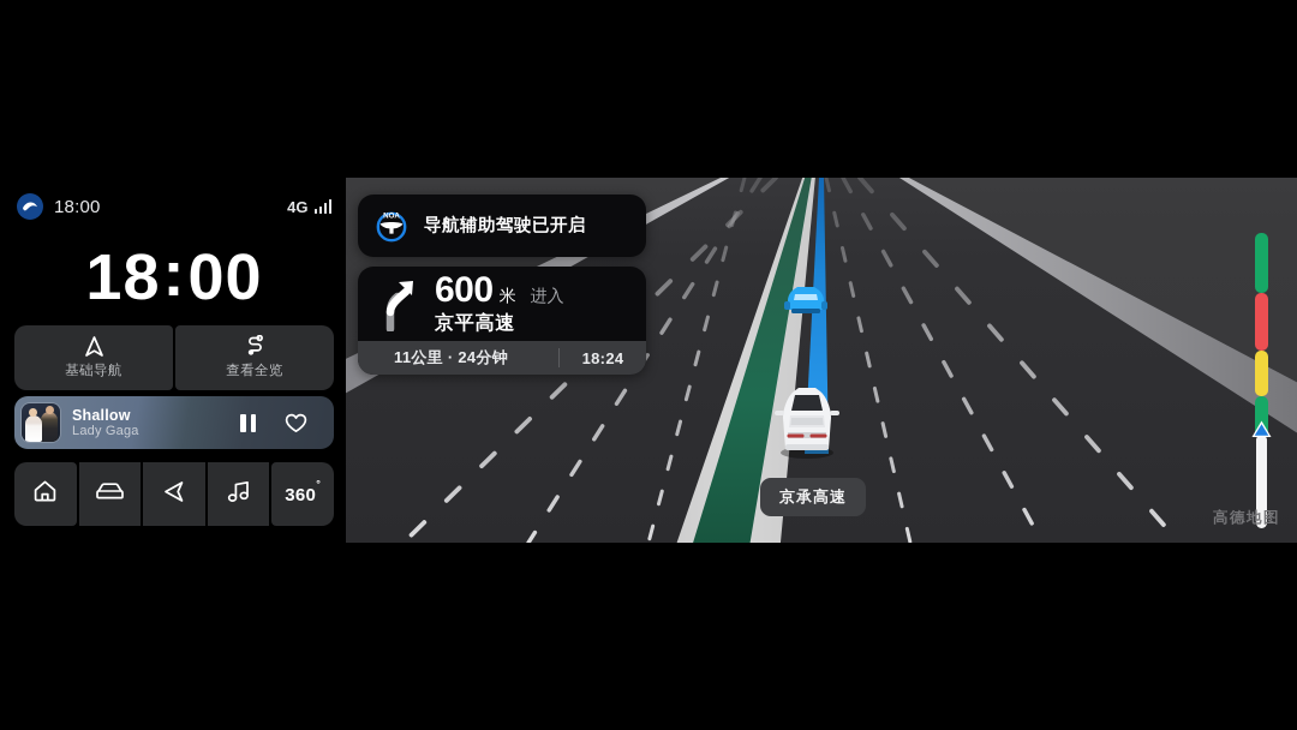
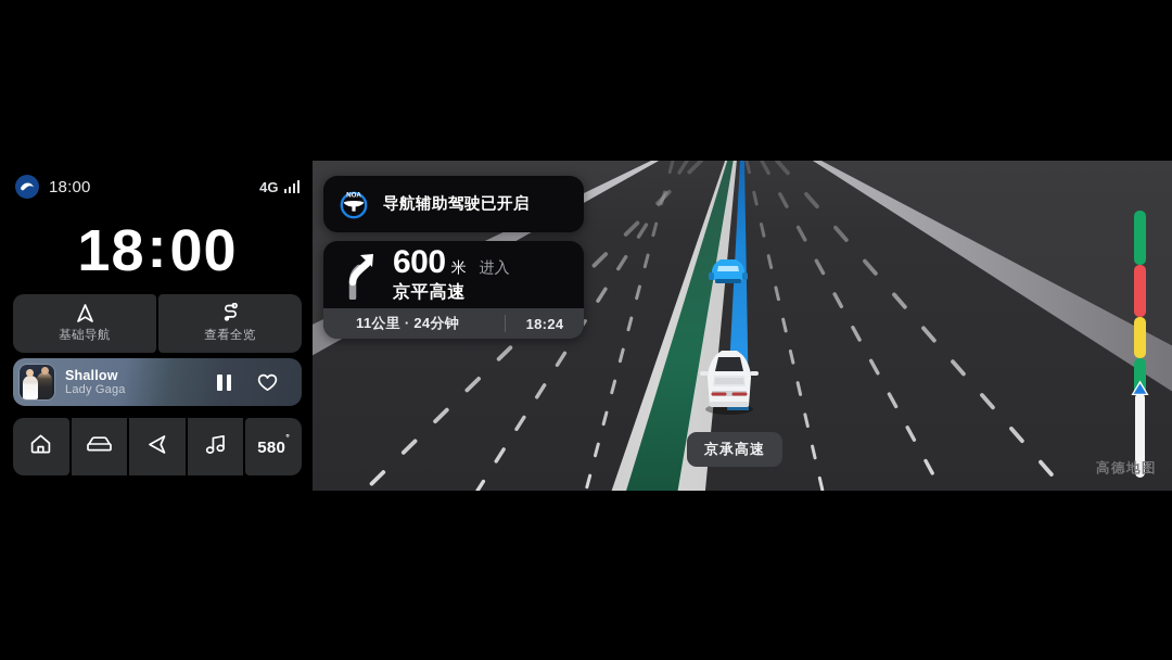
  18:00
  4G
  18:00
  基础导航
  查看全览
  Shallow
  Lady Gaga
- 360°
+ 580°
  导航辅助驾驶已开启
  600
  米
  进入
  京平高速
  11公里 · 24分钟
  18:24
  京承高速
  高德地图
